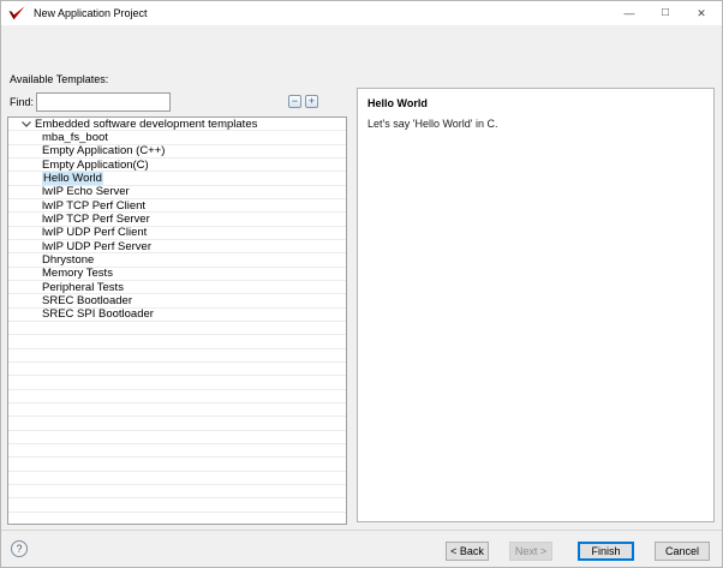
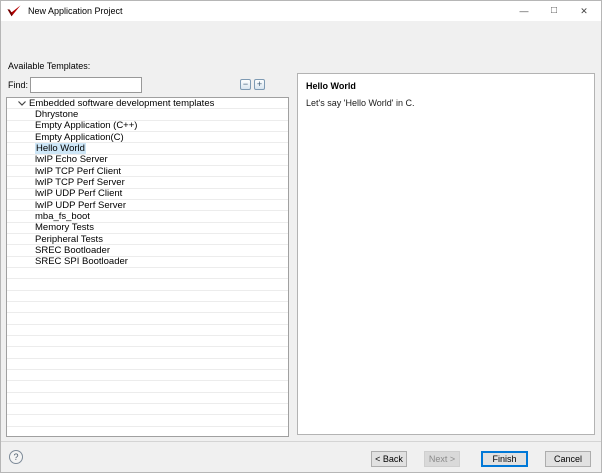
  New Application Project
  —
  □
  ✕
  Available Templates:
  Find:
  −
  +
  Embedded software development templates
- mba_fs_boot
+ Dhrystone
  Empty Application (C++)
  Empty Application(C)
  Hello World
  lwIP Echo Server
  lwIP TCP Perf Client
  lwIP TCP Perf Server
  lwIP UDP Perf Client
  lwIP UDP Perf Server
- Dhrystone
+ mba_fs_boot
  Memory Tests
  Peripheral Tests
  SREC Bootloader
  SREC SPI Bootloader
  Hello World
  Let's say 'Hello World' in C.
  ?
  < Back
  Next >
  Finish
  Cancel
